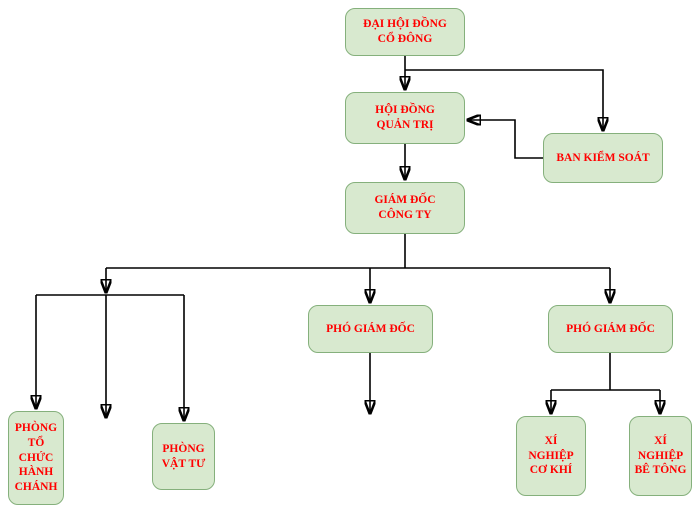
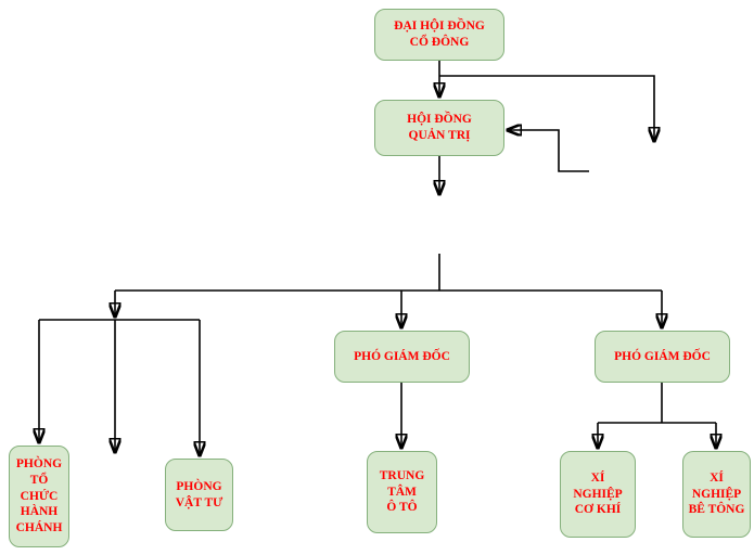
  ĐẠI HỘI ĐỒNG
  CỔ ĐÔNG
  HỘI ĐỒNG
  QUẢN TRỊ
- BAN KIỂM SOÁT
- GIÁM ĐỐC
- CÔNG TY
  PHÓ GIÁM ĐỐC
  PHÓ GIÁM ĐỐC
  PHÒNG
  TỔ CHỨC
  HÀNH
  CHÁNH
  PHÒNG
  VẬT TƯ
+ TRUNG
+ TÂM
+ Ô TÔ
  XÍ
  NGHIỆP
  CƠ KHÍ
  XÍ
  NGHIỆP
  BÊ TÔNG
